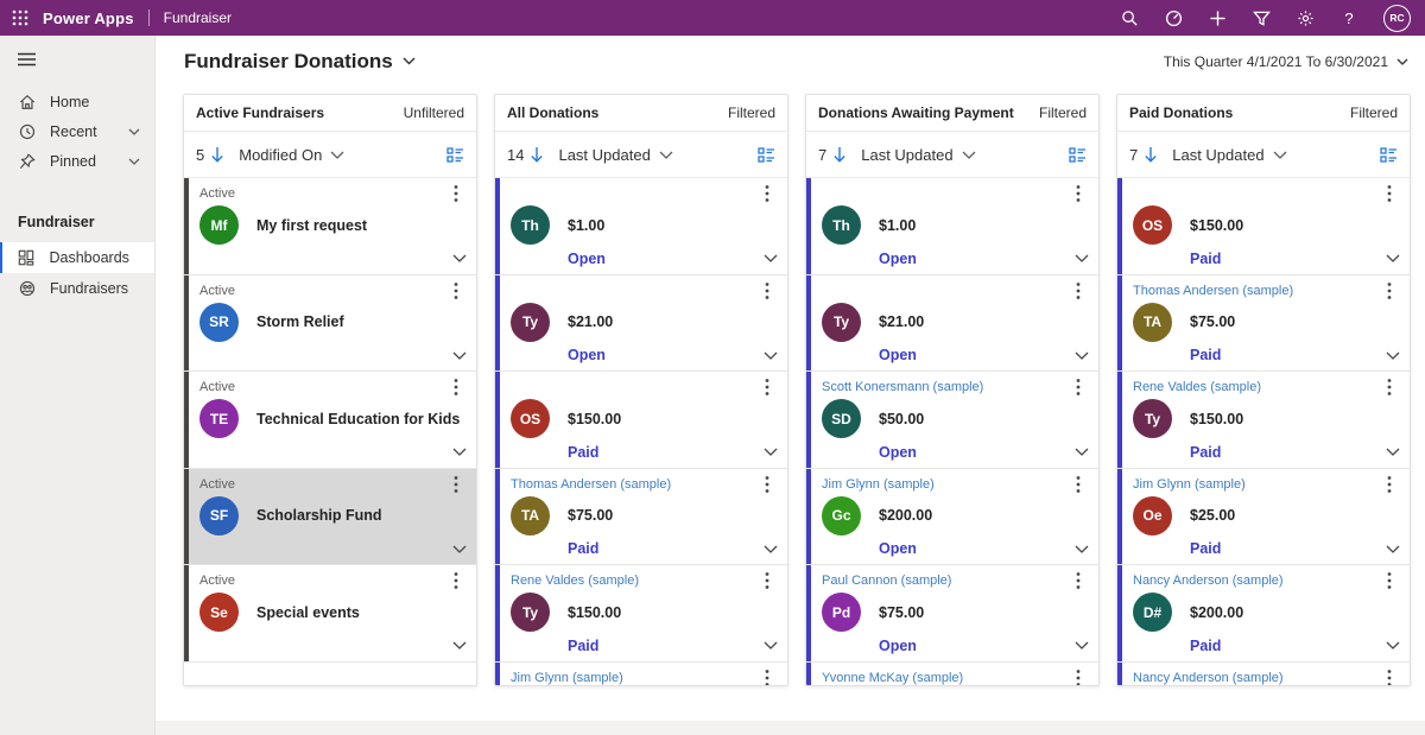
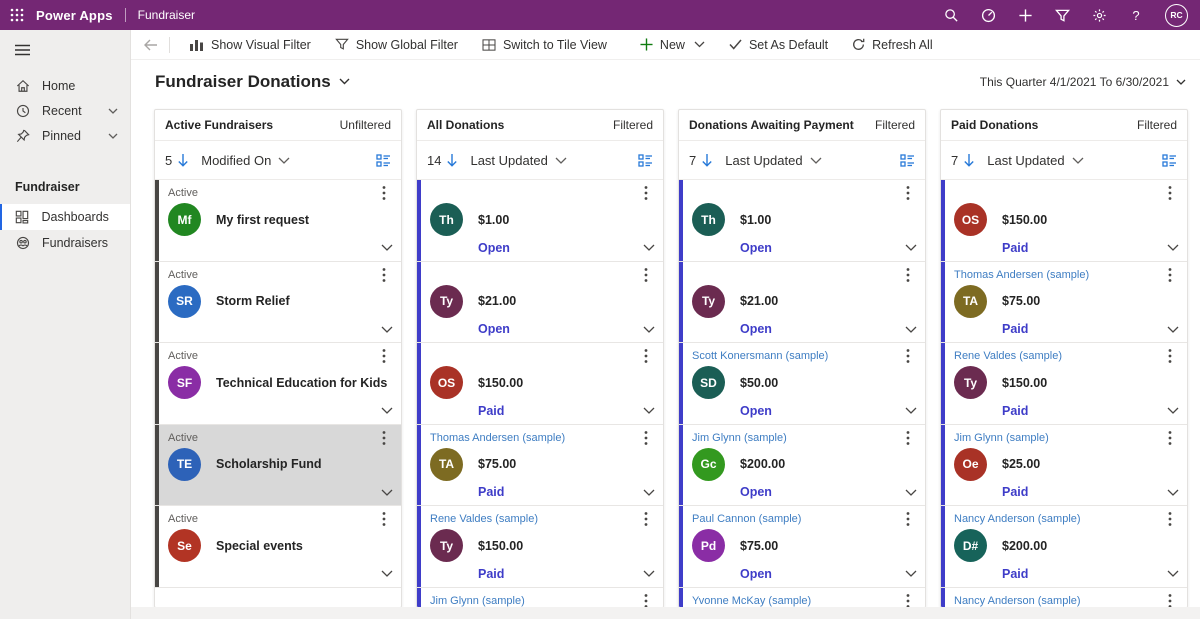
  Power Apps
  Fundraiser
  ?
  RC
  Home
  Recent
  Pinned
  Fundraiser
  Dashboards
  Fundraisers
+ Show Visual Filter
+ Show Global Filter
+ Switch to Tile View
+ New
+ Set As Default
+ Refresh All
  Fundraiser Donations
  This Quarter 4/1/2021 To 6/30/2021
  Active Fundraisers
  Unfiltered
  5
  Modified On
  Active
  Mf
  My first request
  Active
  SR
  Storm Relief
  Active
- TE
+ SF
  Technical Education for Kids
  Active
- SF
+ TE
  Scholarship Fund
  Active
  Se
  Special events
  All Donations
  Filtered
  14
  Last Updated
  Th
  $1.00
  Open
  Ty
  $21.00
  Open
  OS
  $150.00
  Paid
  Thomas Andersen (sample)
  TA
  $75.00
  Paid
  Rene Valdes (sample)
  Ty
  $150.00
  Paid
  Jim Glynn (sample)
  Donations Awaiting Payment
  Filtered
  7
  Last Updated
  Th
  $1.00
  Open
  Ty
  $21.00
  Open
  Scott Konersmann (sample)
  SD
  $50.00
  Open
  Jim Glynn (sample)
  Gc
  $200.00
  Open
  Paul Cannon (sample)
  Pd
  $75.00
  Open
  Yvonne McKay (sample)
  Paid Donations
  Filtered
  7
  Last Updated
  OS
  $150.00
  Paid
  Thomas Andersen (sample)
  TA
  $75.00
  Paid
  Rene Valdes (sample)
  Ty
  $150.00
  Paid
  Jim Glynn (sample)
  Oe
  $25.00
  Paid
  Nancy Anderson (sample)
  D#
  $200.00
  Paid
  Nancy Anderson (sample)
